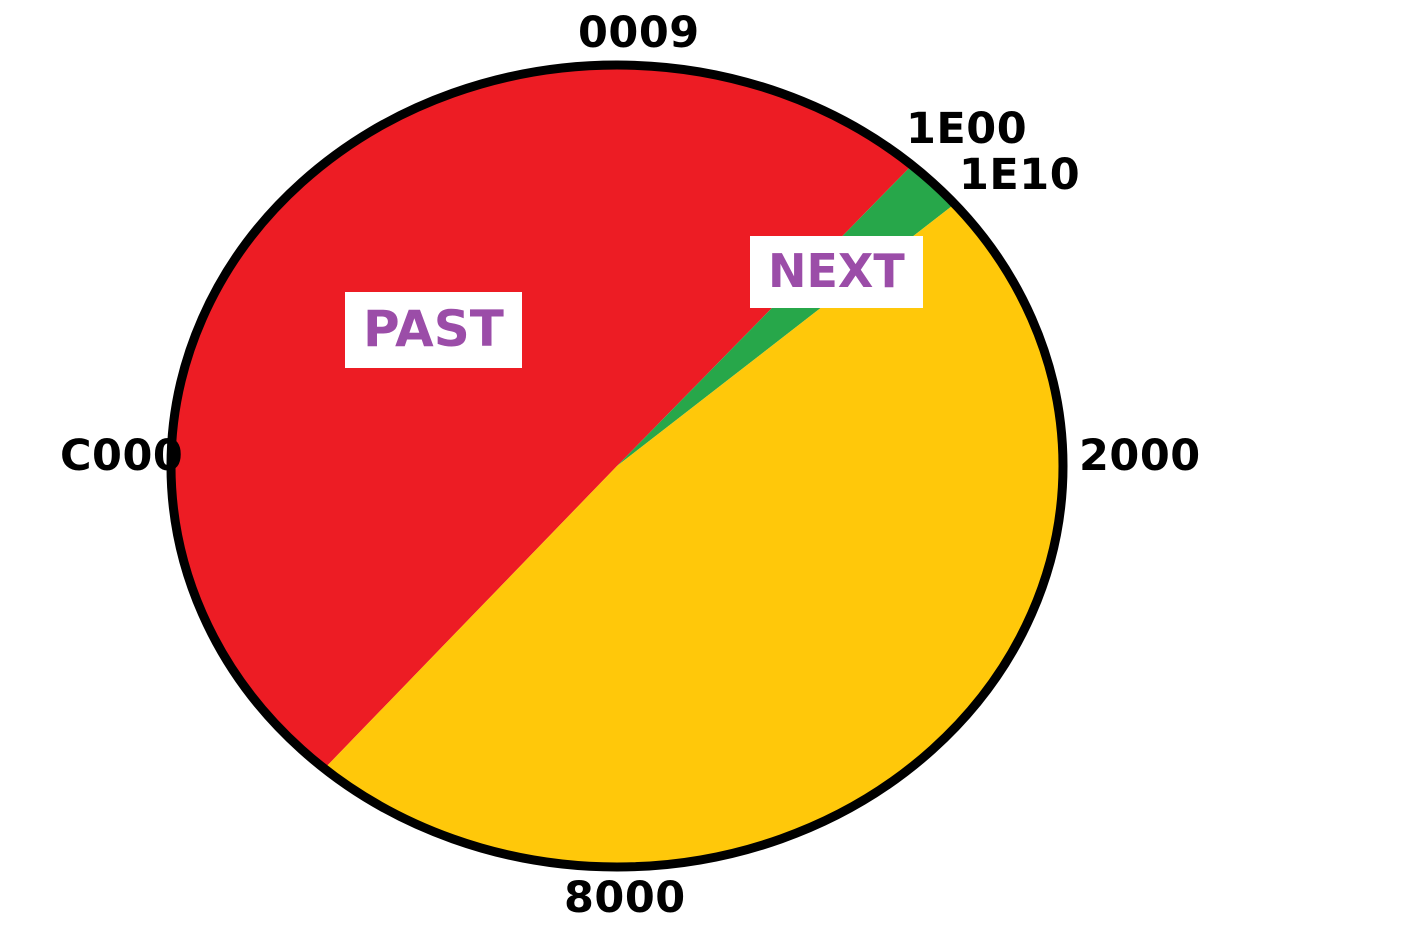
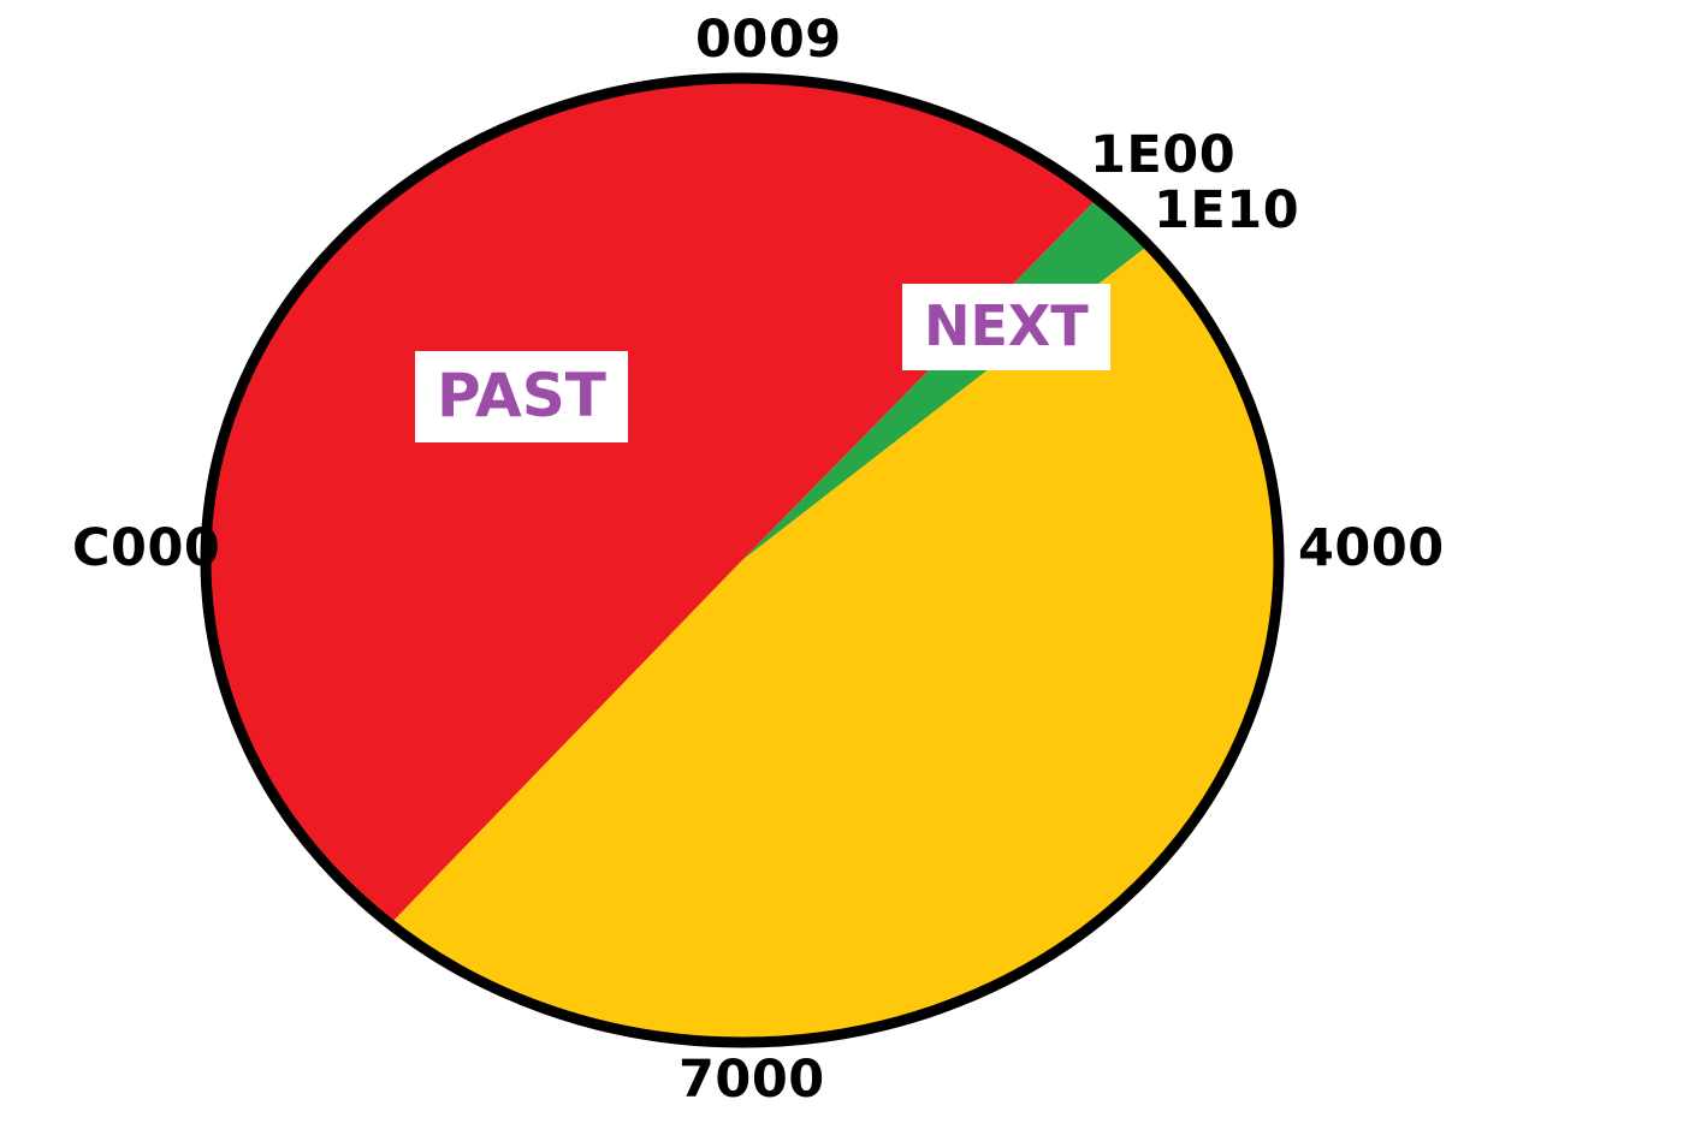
  0009
  1E00
  1E10
- 2000
+ 4000
- 8000
+ 7000
  C000
  PAST
  NEXT
